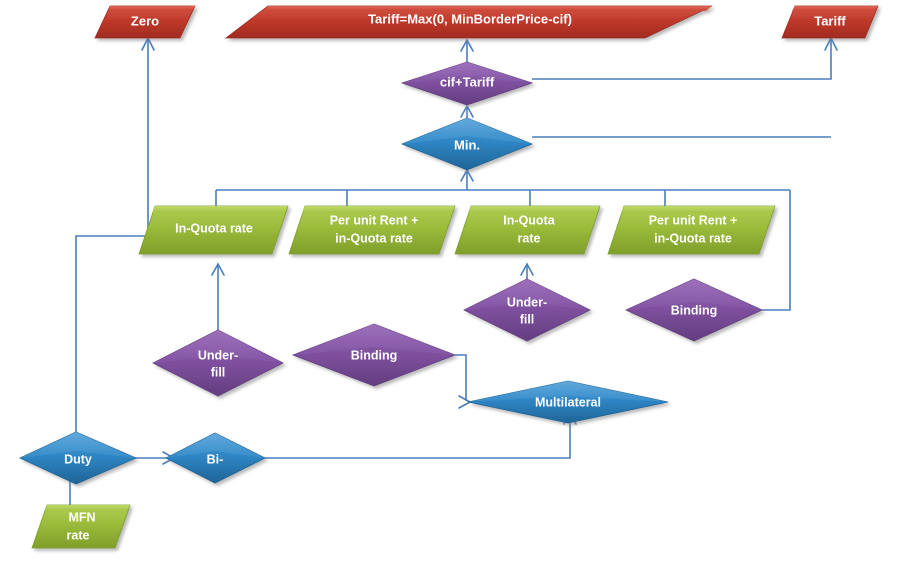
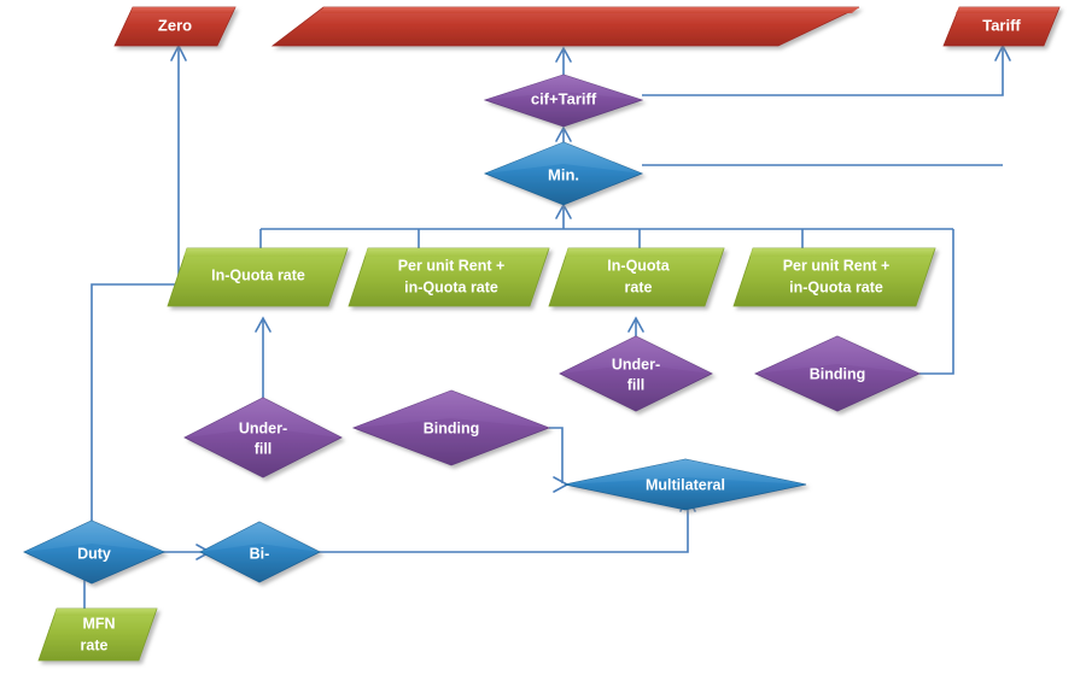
  Zero
- Tariff=Max(0, MinBorderPrice-cif)
  Tariff
  cif+Tariff
  Min.
  In-Quota rate
  Per unit Rent +
  in-Quota rate
  In-Quota
  rate
  Per unit Rent +
  in-Quota rate
  Under-
  fill
  Binding
  Under-
  fill
  Binding
  Multilateral
  Duty
  Bi-
  MFN
  rate
